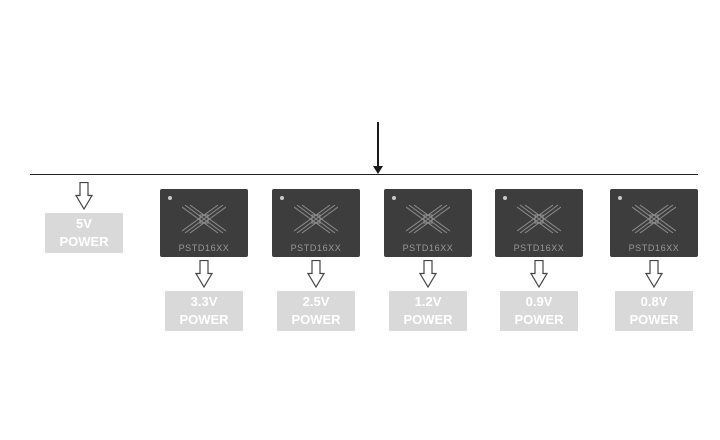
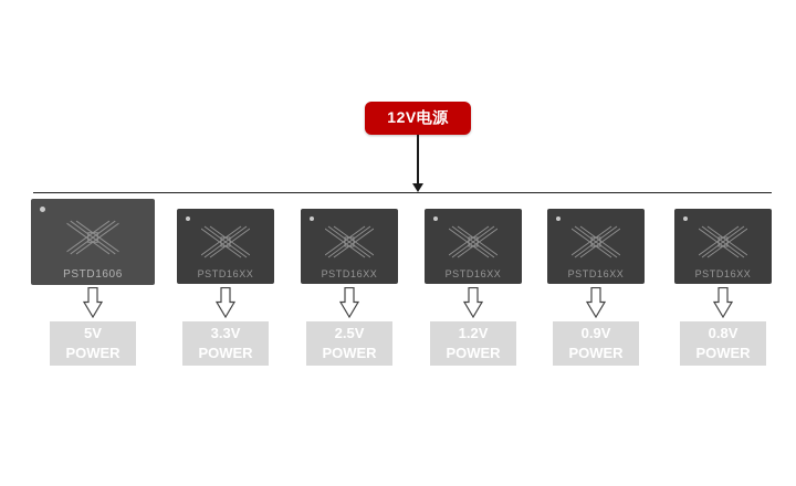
+ 12V电源
+ PSTD1606
  5V
  POWER
  PSTD16XX
  3.3V
  POWER
  PSTD16XX
  2.5V
  POWER
  PSTD16XX
  1.2V
  POWER
  PSTD16XX
  0.9V
  POWER
  PSTD16XX
  0.8V
  POWER
